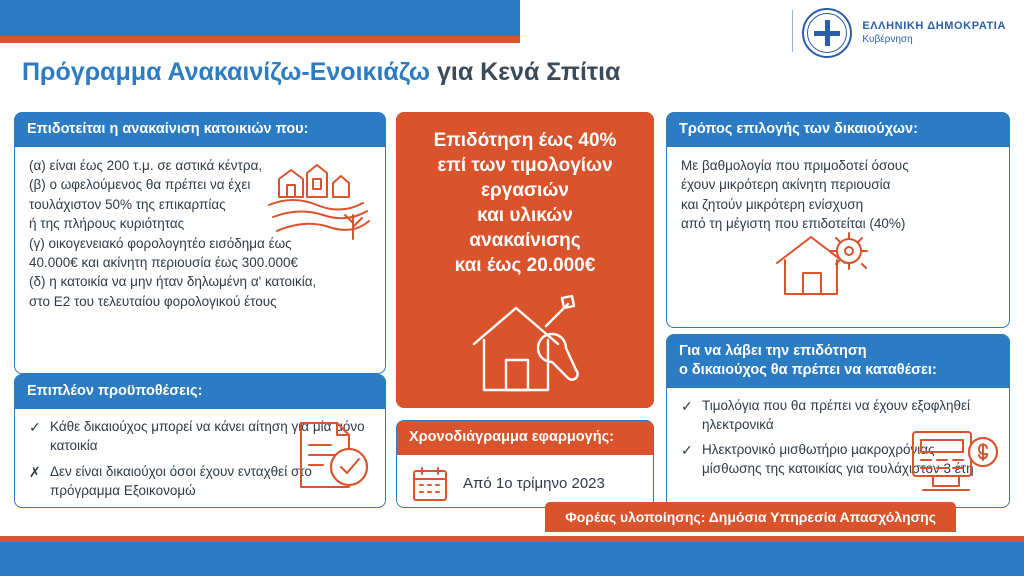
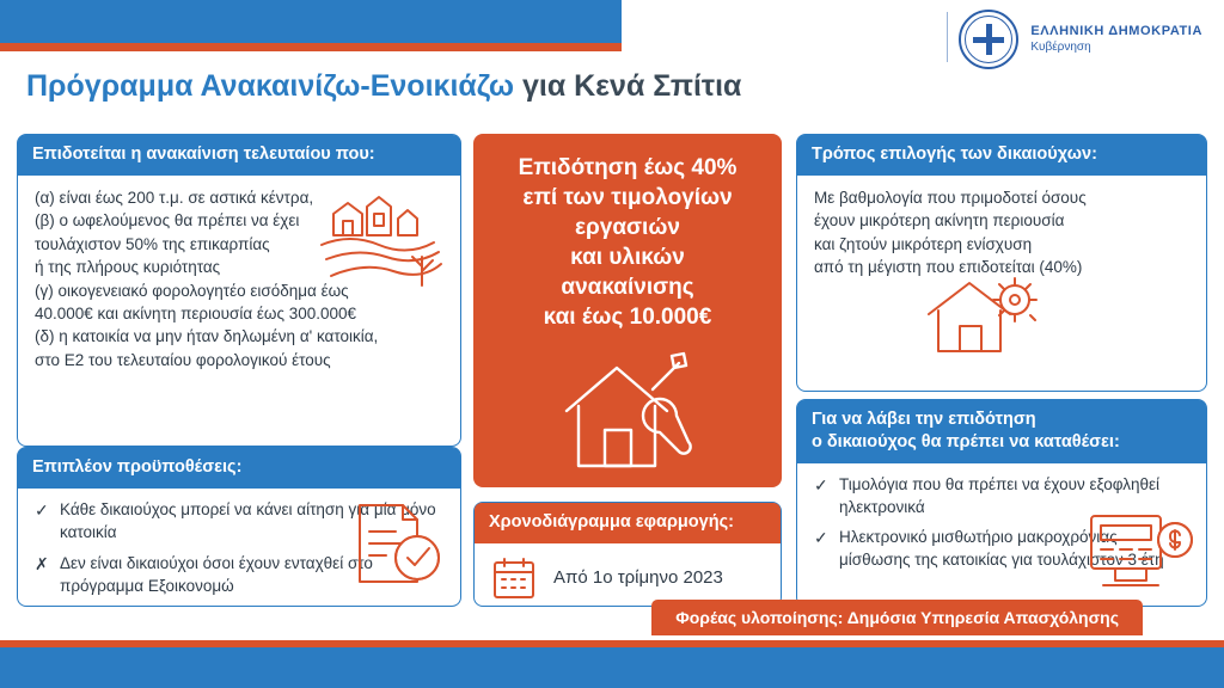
  ΕΛΛΗΝΙΚΗ ΔΗΜΟΚΡΑΤΙΑ
  Κυβέρνηση
  Πρόγραμμα Ανακαινίζω-Ενοικιάζω για Κενά Σπίτια
- Επιδοτείται η ανακαίνιση κατοικιών που:
+ Επιδοτείται η ανακαίνιση τελευταίου που:
  (α) είναι έως 200 τ.μ. σε αστικά κέντρα,
  (β) ο ωφελούμενος θα πρέπει να έχει
  τουλάχιστον 50% της επικαρπίας
  ή της πλήρους κυριότητας
  (γ) οικογενειακό φορολογητέο εισόδημα έως
  40.000€ και ακίνητη περιουσία έως 300.000€
  (δ) η κατοικία να μην ήταν δηλωμένη α' κατοικία,
  στο Ε2 του τελευταίου φορολογικού έτους
  Επιπλέον προϋποθέσεις:
  ✓
  Κάθε δικαιούχος μπορεί να κάνει αίτηση για μία μόνο κατοικία
  ✗
  Δεν είναι δικαιούχοι όσοι έχουν ενταχθεί σο πρόγραμμα Εξοικονομώ
  Επιδότηση έως 40%
  επί των τιμολογίων
  εργασιών
  και υλικών
  ανακαίνισης
- και έως 20.000€
+ και έως 10.000€
  Χρονοδιάγραμμα εφαρμογής:
  Από 1ο τρίμηνο 2023
  Τρόπος επιλογής των δικαιούχων:
  Με βαθμολογία που πριμοδοτεί όσους
  έχουν μικρότερη ακίνητη περιουσία
  και ζητούν μικρότερη ενίσχυση
  από τη μέγιστη που επιδοτείται (40%)
  Για να λάβει την επιδότηση
  ο δικαιούχος θα πρέπει να καταθέσει:
  ✓
  Τιμολόγια που θα πρέπει να έχουν εξοφληθεί ηλεκτρονικά
  ✓
  Ηλεκτρονικό μισθωτήριο μακροχρόιας μίσθωσης της κατοικίας για τουλάχιστον 3 έτη
  Φορέας υλοποίησης: Δημόσια Υπηρεσία Απασχόλησης
